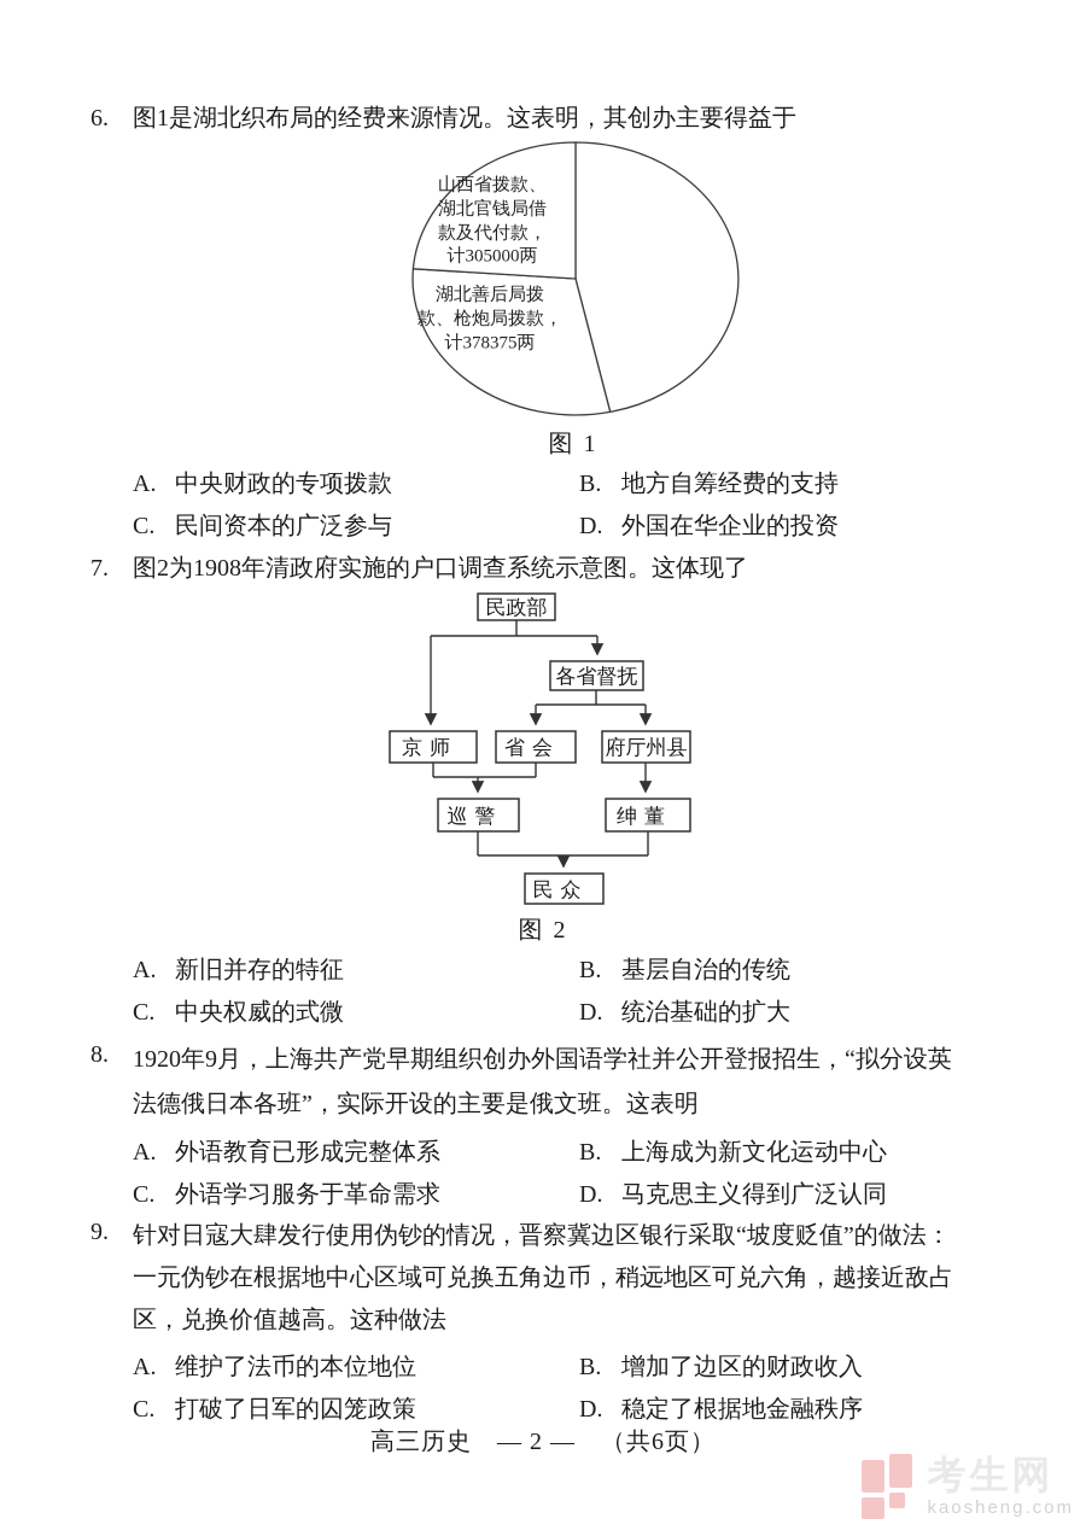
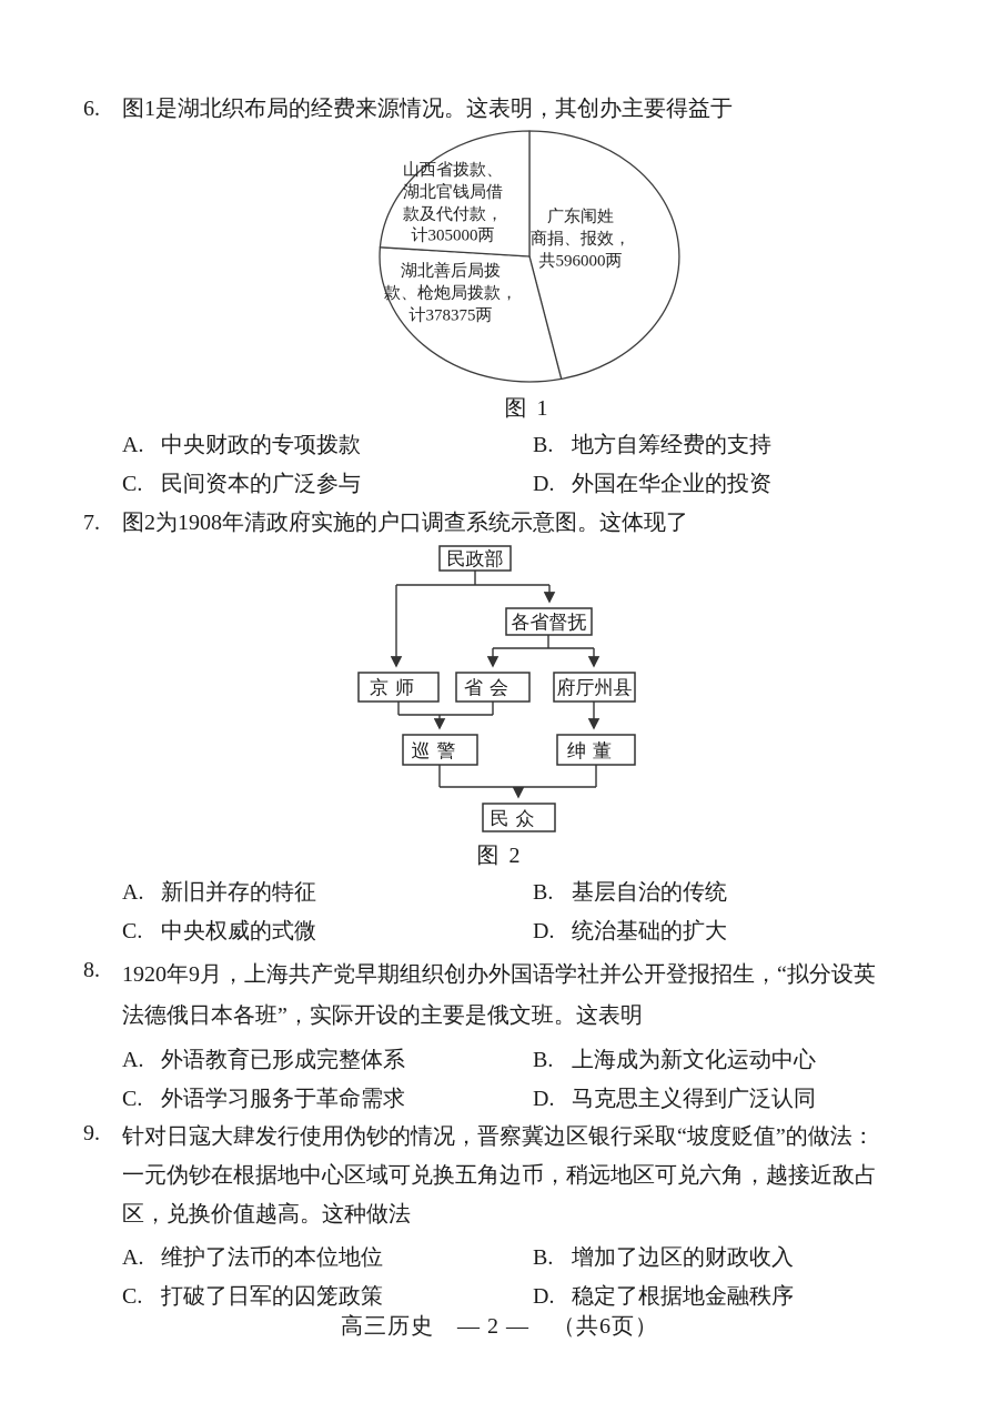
  6.
  图1是湖北织布局的经费来源情况。这表明，其创办主要得益于
+ 广东闱姓
+ 商捐、报效，
+ 共596000两
  湖北善后局拨
  款、枪炮局拨款，
  计378375两
  山西省拨款、
  湖北官钱局借
  款及代付款，
  计305000两
  图 1
  A.
  中央财政的专项拨款
  B.
  地方自筹经费的支持
  C.
  民间资本的广泛参与
  D.
  外国在华企业的投资
  7.
  图2为1908年清政府实施的户口调查系统示意图。这体现了
  民政部
  各省督抚
  京师
  省会
  府厅州县
  巡警
  绅董
  民众
  图 2
  A.
  新旧并存的特征
  B.
  基层自治的传统
  C.
  中央权威的式微
  D.
  统治基础的扩大
  8.
  1920年9月，上海共产党早期组织创办外国语学社并公开登报招生，“拟分设英
  法德俄日本各班”，实际开设的主要是俄文班。这表明
  A.
  外语教育已形成完整体系
  B.
  上海成为新文化运动中心
  C.
  外语学习服务于革命需求
  D.
  马克思主义得到广泛认同
  9.
  针对日寇大肆发行使用伪钞的情况，晋察冀边区银行采取“坡度贬值”的做法：
  一元伪钞在根据地中心区域可兑换五角边币，稍远地区可兑六角，越接近敌占
  区，兑换价值越高。这种做法
  A.
  维护了法币的本位地位
  B.
  增加了边区的财政收入
  C.
  打破了日军的囚笼政策
  D.
  稳定了根据地金融秩序
  高三历史 — 2 — （共6页）
- kaosheng.com
